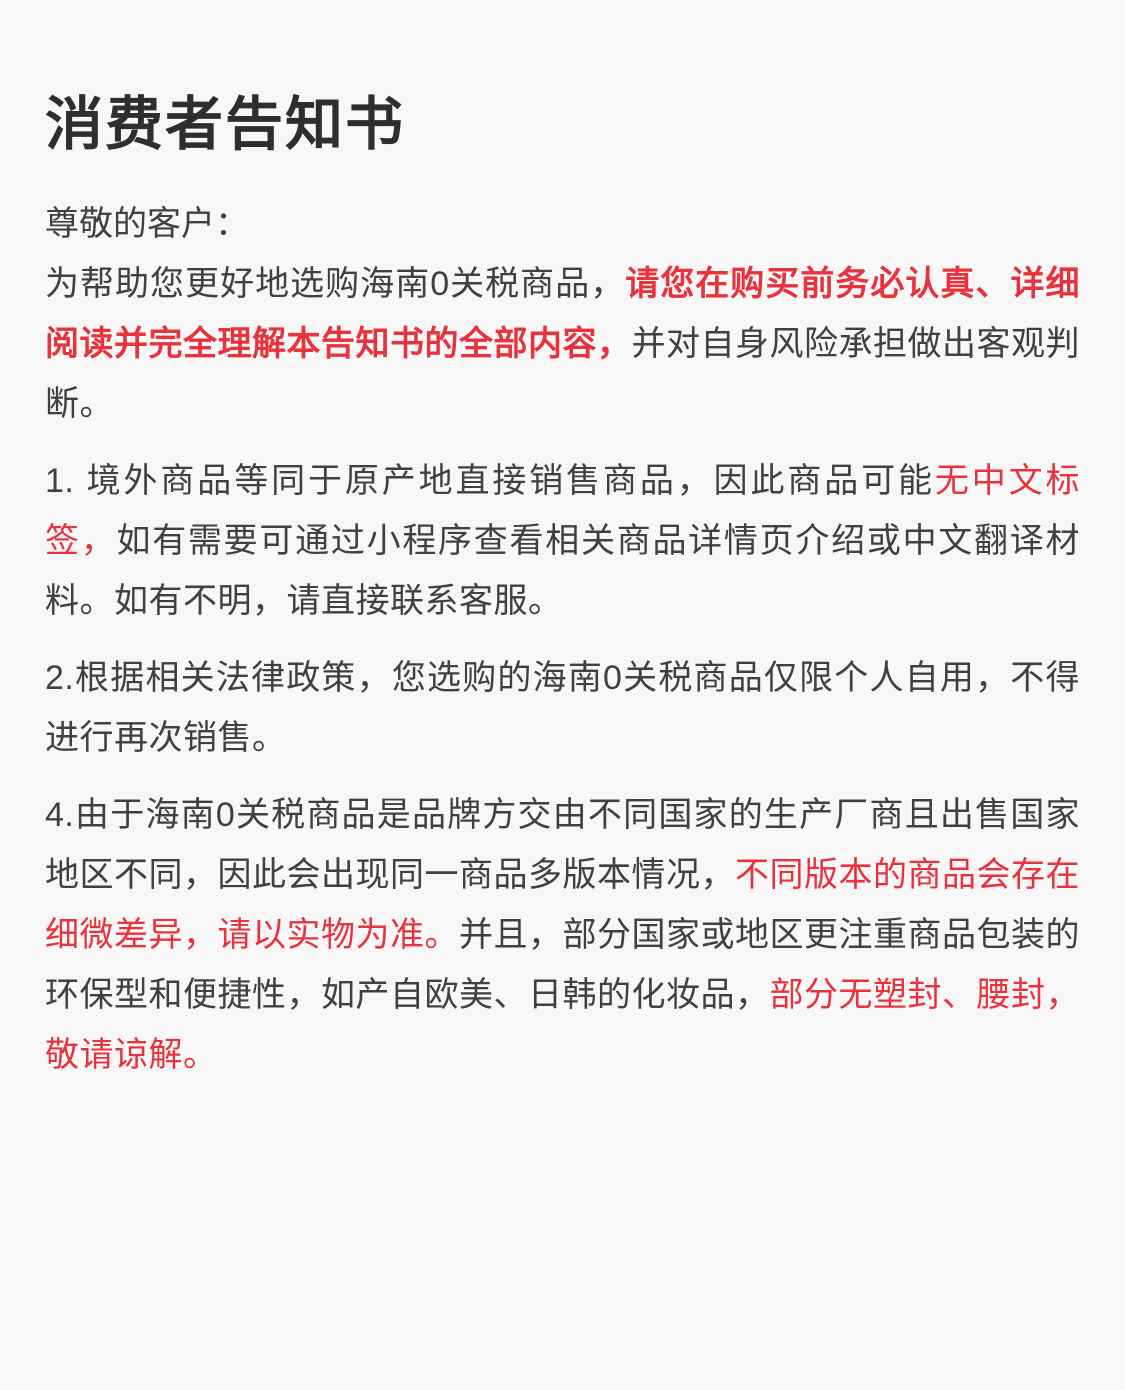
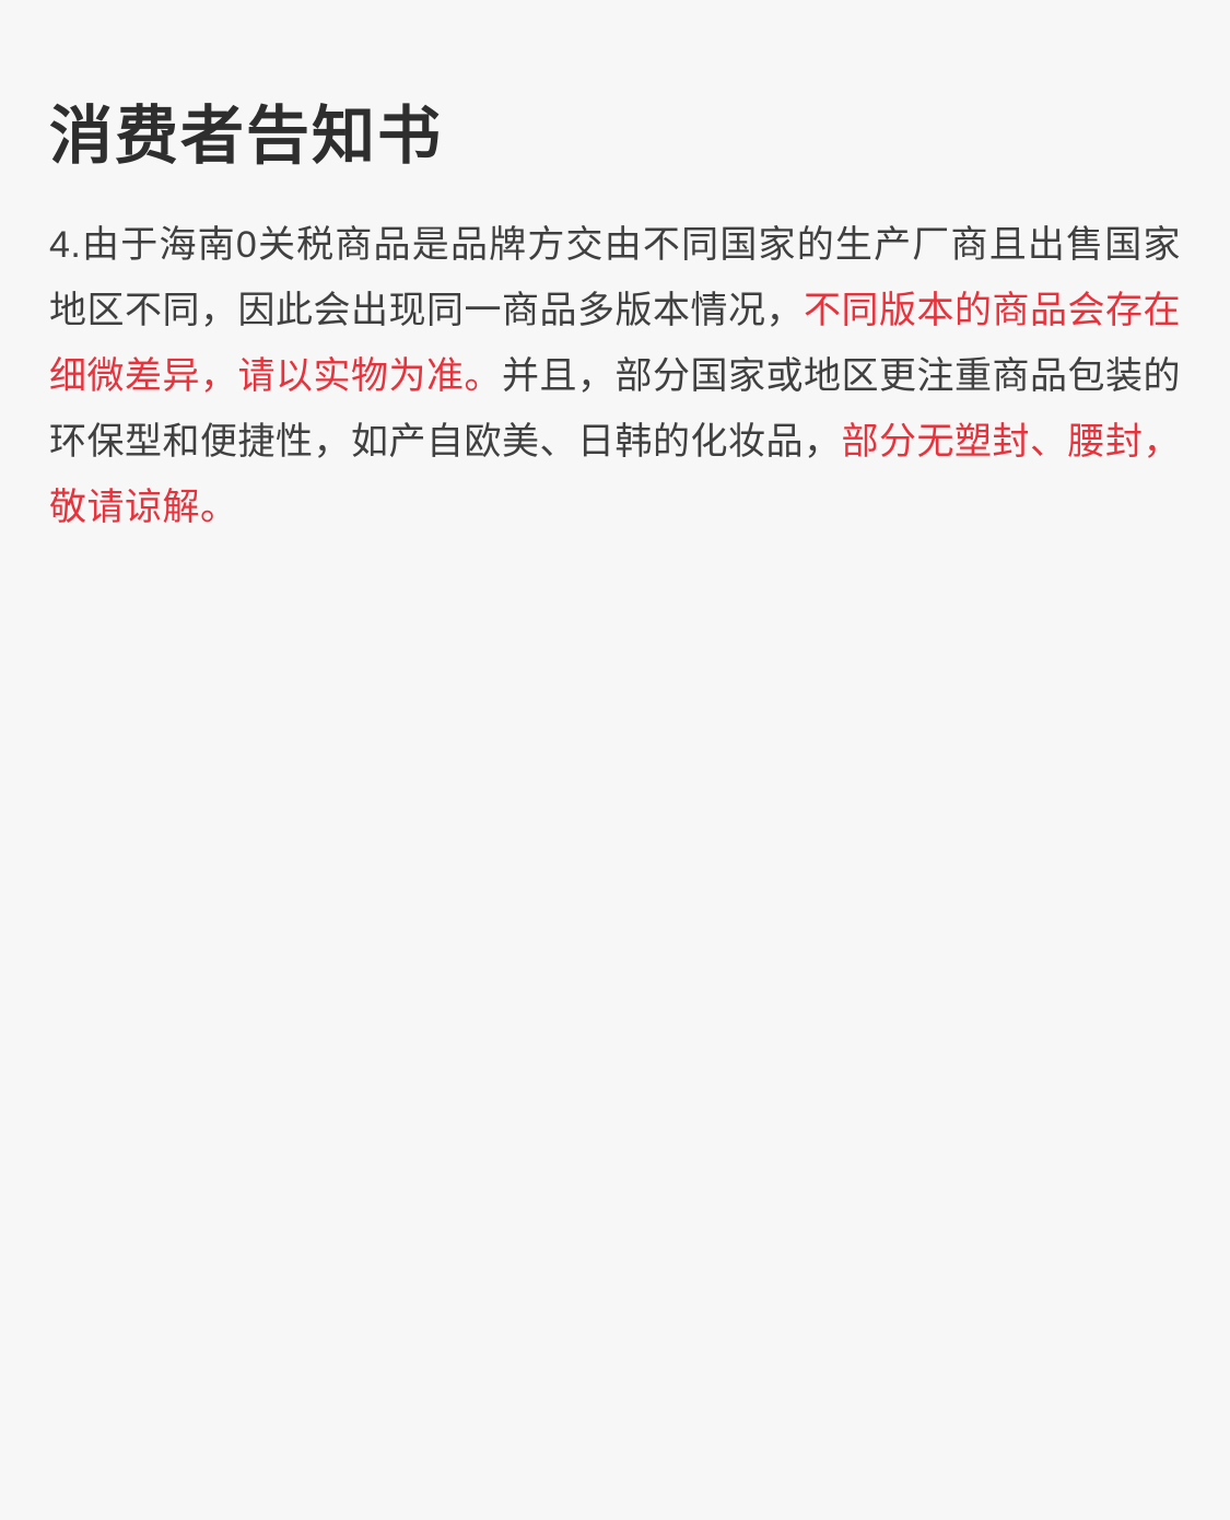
  消费者告知书
- 尊敬的客户：
- 为帮助您更好地选购海南0关税商品，请您在购买前务必认真、详细阅读并完全理解本告知书的全部内容，并对自身风险承担做出客观判断。
- 1. 境外商品等同于原产地直接销售商品，因此商品可能无中文标签，如有需要可通过小程序查看相关商品详情页介绍或中文翻译材料。如有不明，请直接联系客服。
- 2.根据相关法律政策，您选购的海南0关税商品仅限个人自用，不得进行再次销售。
  4.由于海南0关税商品是品牌方交由不同国家的生产厂商且出售国家地区不同，因此会出现同一商品多版本情况，不同版本的商品会存在细微差异，请以实物为准。并且，部分国家或地区更注重商品包装的环保型和便捷性，如产自欧美、日韩的化妆品，部分无塑封、腰封，敬请谅解。
